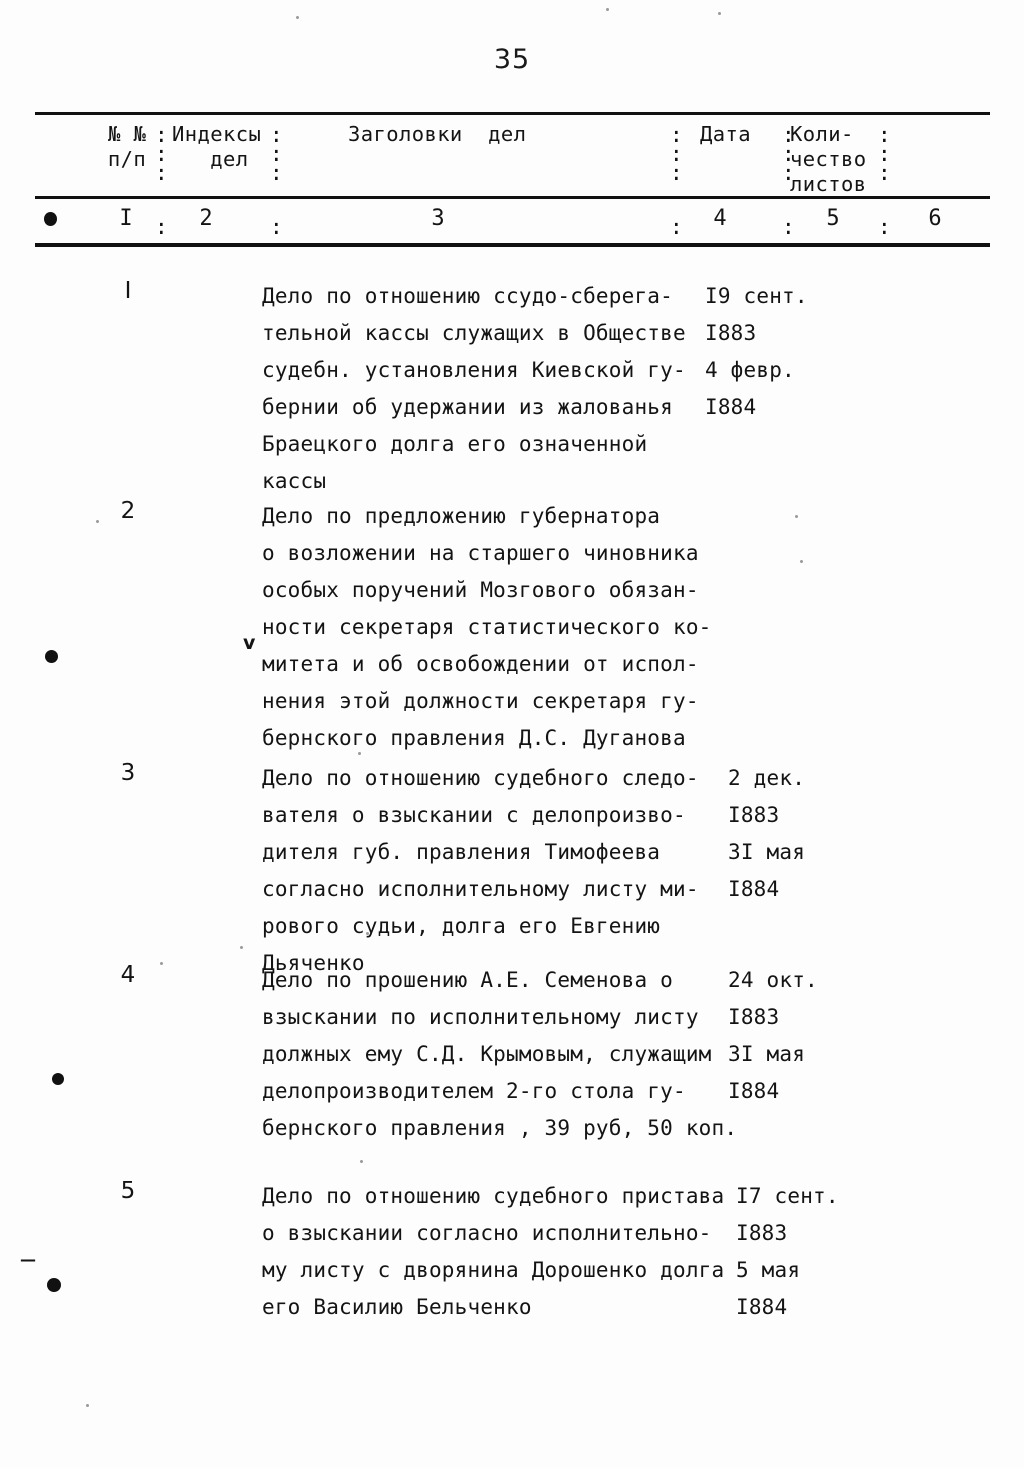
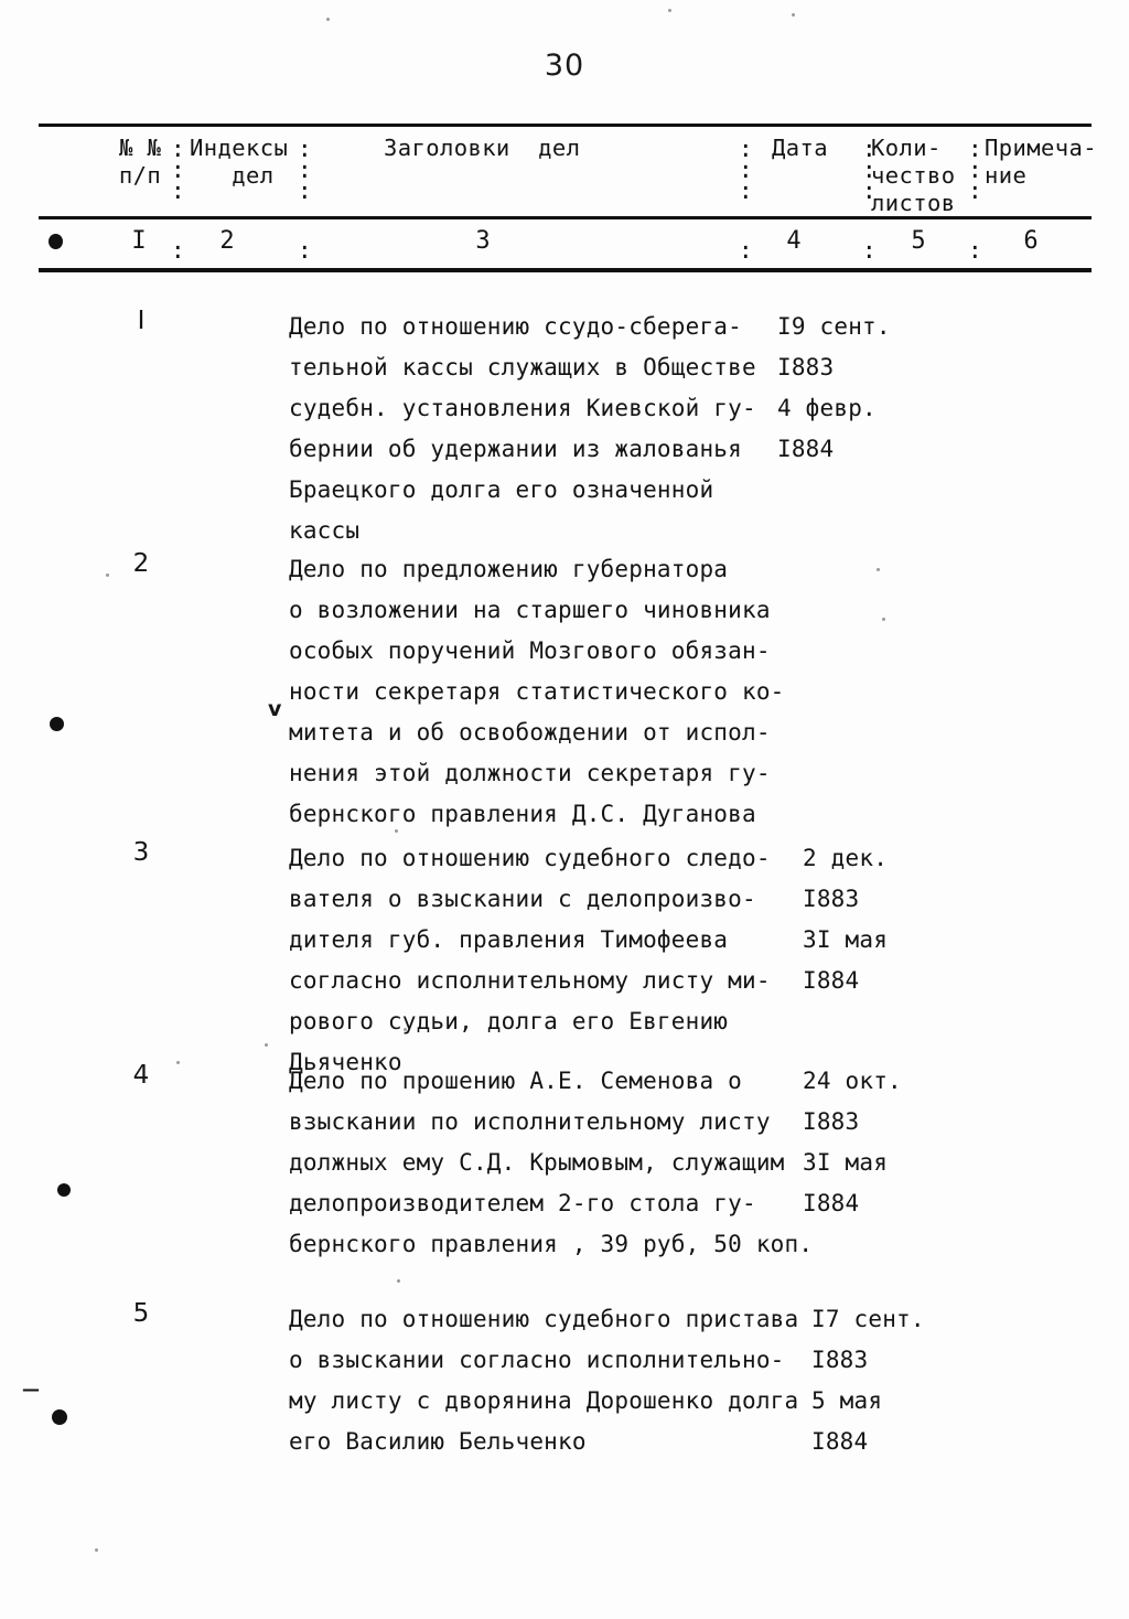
- 35
+ 30
  № №
  п/п
  Индексы
  дел
  Заголовки дел
  Дата
  Коли-
  чество
  листов
+ Примеча-
+ ние
  :
  :
  :
  :
  :
  :
  :
  :
  :
  :
  :
  :
  :
  :
  :
  :
  :
  :
  :
  :
  I
  2
  3
  4
  5
  6
  I
  Дело по отношению ссудо-сберега-
  тельной кассы служащих в Обществе
  судебн. установления Киевской гу-
  бернии об удержании из жалованья
  Браецкого долга его означенной
  кассы
  I9 сент.
  I883
  4 февр.
  I884
  2
  Дело по предложению губернатора
  о возложении на старшего чиновника
  особых поручений Мозгового обязан-
  ности секретаря статистического ко-
  митета и об освобождении от испол-
  нения этой должности секретаря гу-
  бернского правления Д.С. Дуганова
  3
  Дело по отношению судебного следо-
  вателя о взыскании с делопроизво-
  дителя губ. правления Тимофеева
  согласно исполнительному листу ми-
  рового судьи, долга его Евгению
  Дьяченко
  2 дек.
  I883
  3I мая
  I884
  4
  Дело по прошению А.Е. Семенова о
  взыскании по исполнительному листу
  должных ему С.Д. Крымовым, служащим
  делопроизводителем 2-го стола гу-
  бернского правления , 39 руб, 50 коп.
  24 окт.
  I883
  3I мая
  I884
  5
  Дело по отношению судебного пристава
  о взыскании согласно исполнительно-
  му листу с дворянина Дорошенко долга
  его Василию Бельченко
  I7 сент.
  I883
  5 мая
  I884
  v
  —
